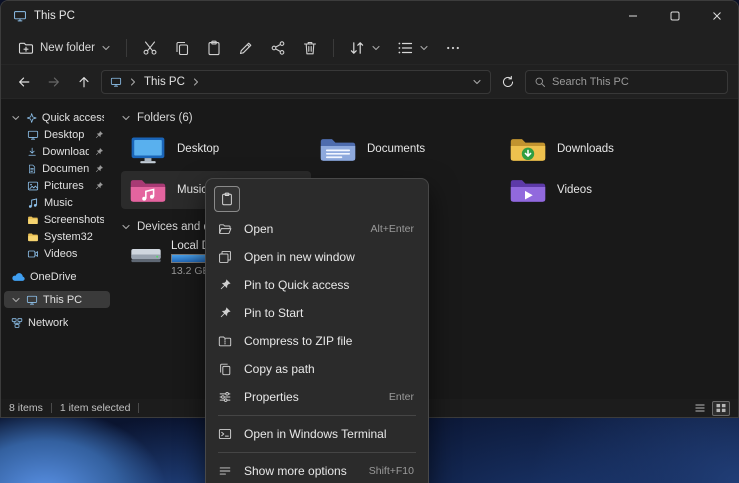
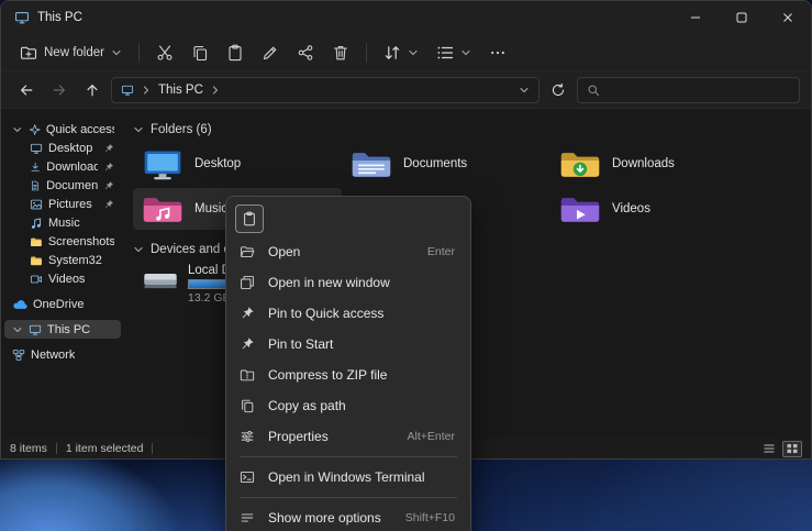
  This PC
  New folder
  This PC
- Search This PC
  Quick acces
  Desktop
  Download
  Documen
  Pictures
  Music
  Screenshots
  System32
  Videos
  OneDrive
  This PC
  Network
  Folders (6)
  Desktop
  Documents
  Downloads
  Musi
  Videos
  8 items
  1 item selected
  Open
- Alt+Enter
+ Enter
  Open in new window
  Pin to Quick access
  Pin to Start
  Compress to ZIP file
  Copy as path
  Properties
- Enter
+ Alt+Enter
  Open in Windows Terminal
  Show more options
  Shift+F10
